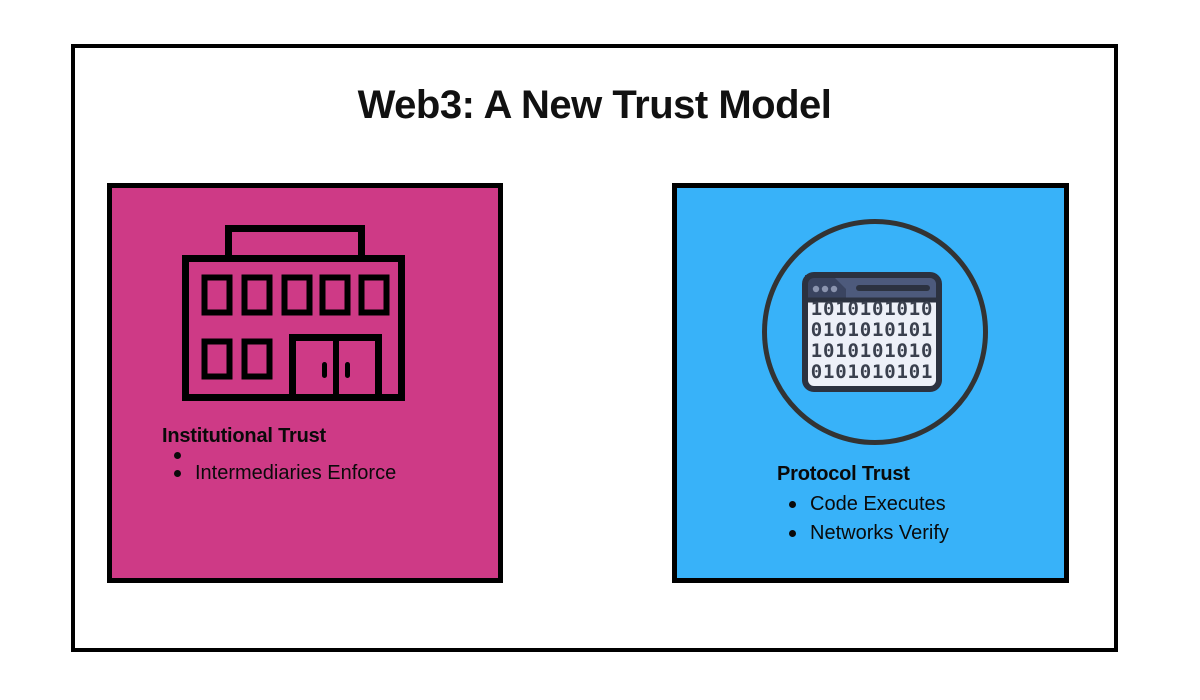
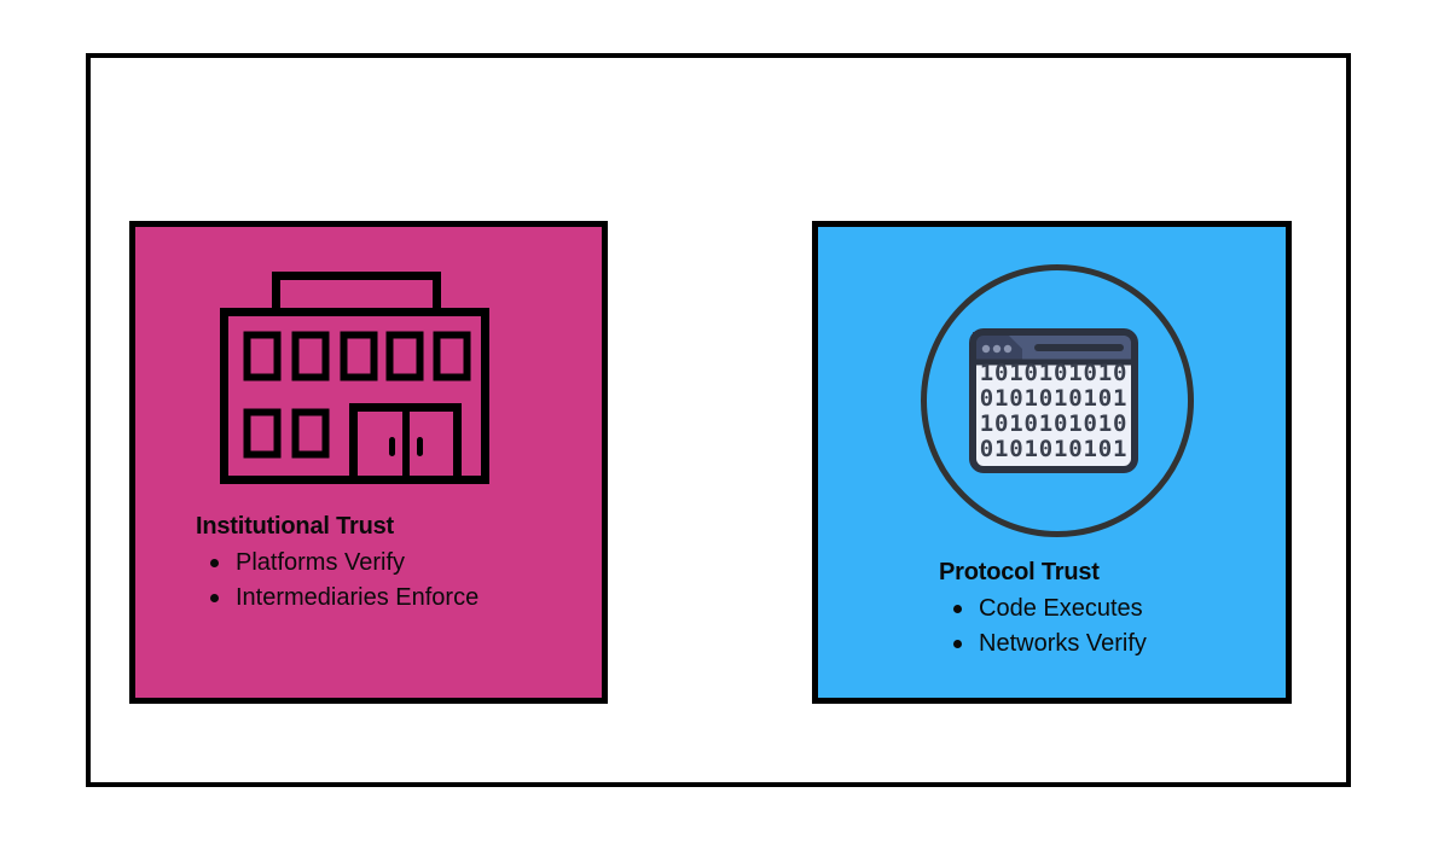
- Web3: A New Trust Model
  Institutional Trust
+ Platforms Verify
  Intermediaries Enforce
  1010101010
  0101010101
  1010101010
  0101010101
  Protocol Trust
  Code Executes
  Networks Verify
